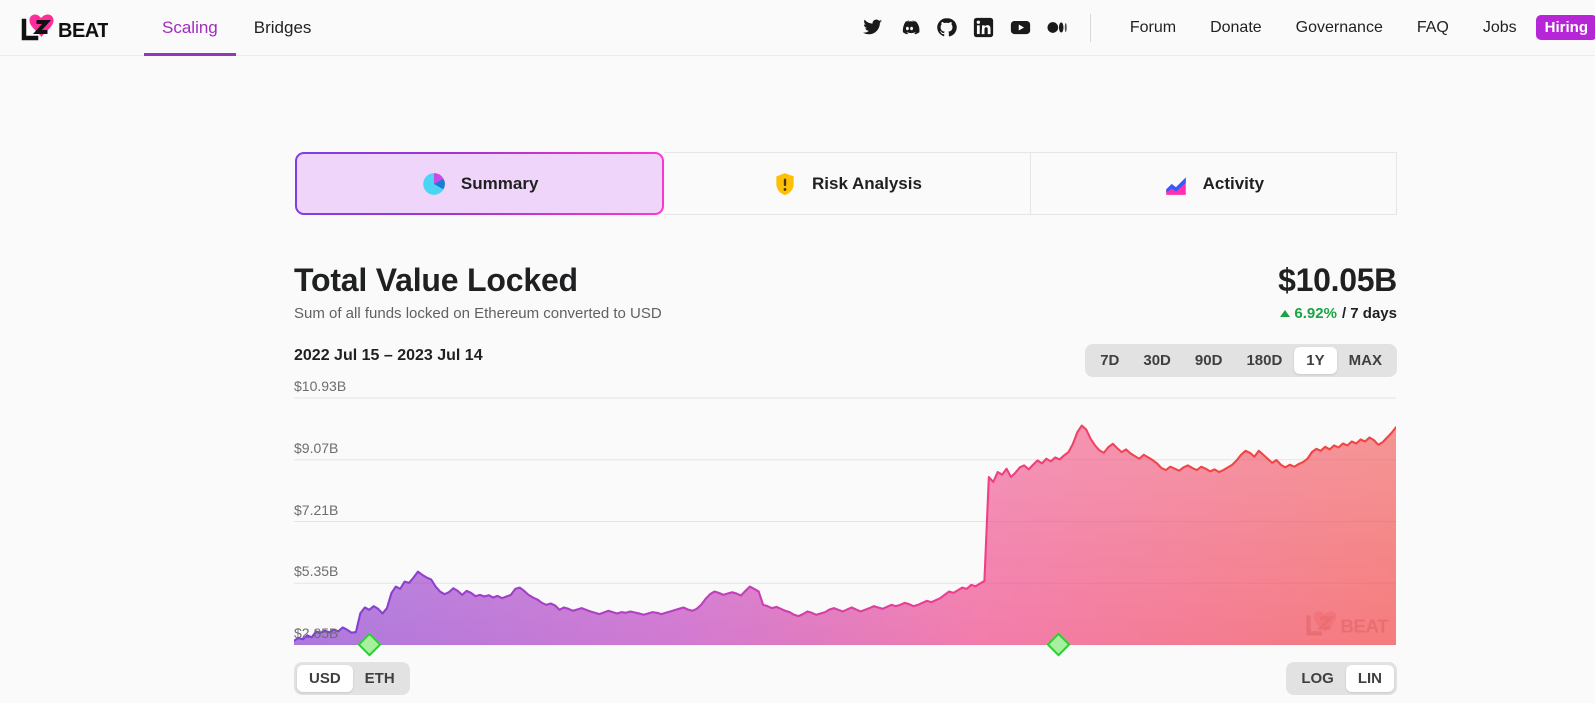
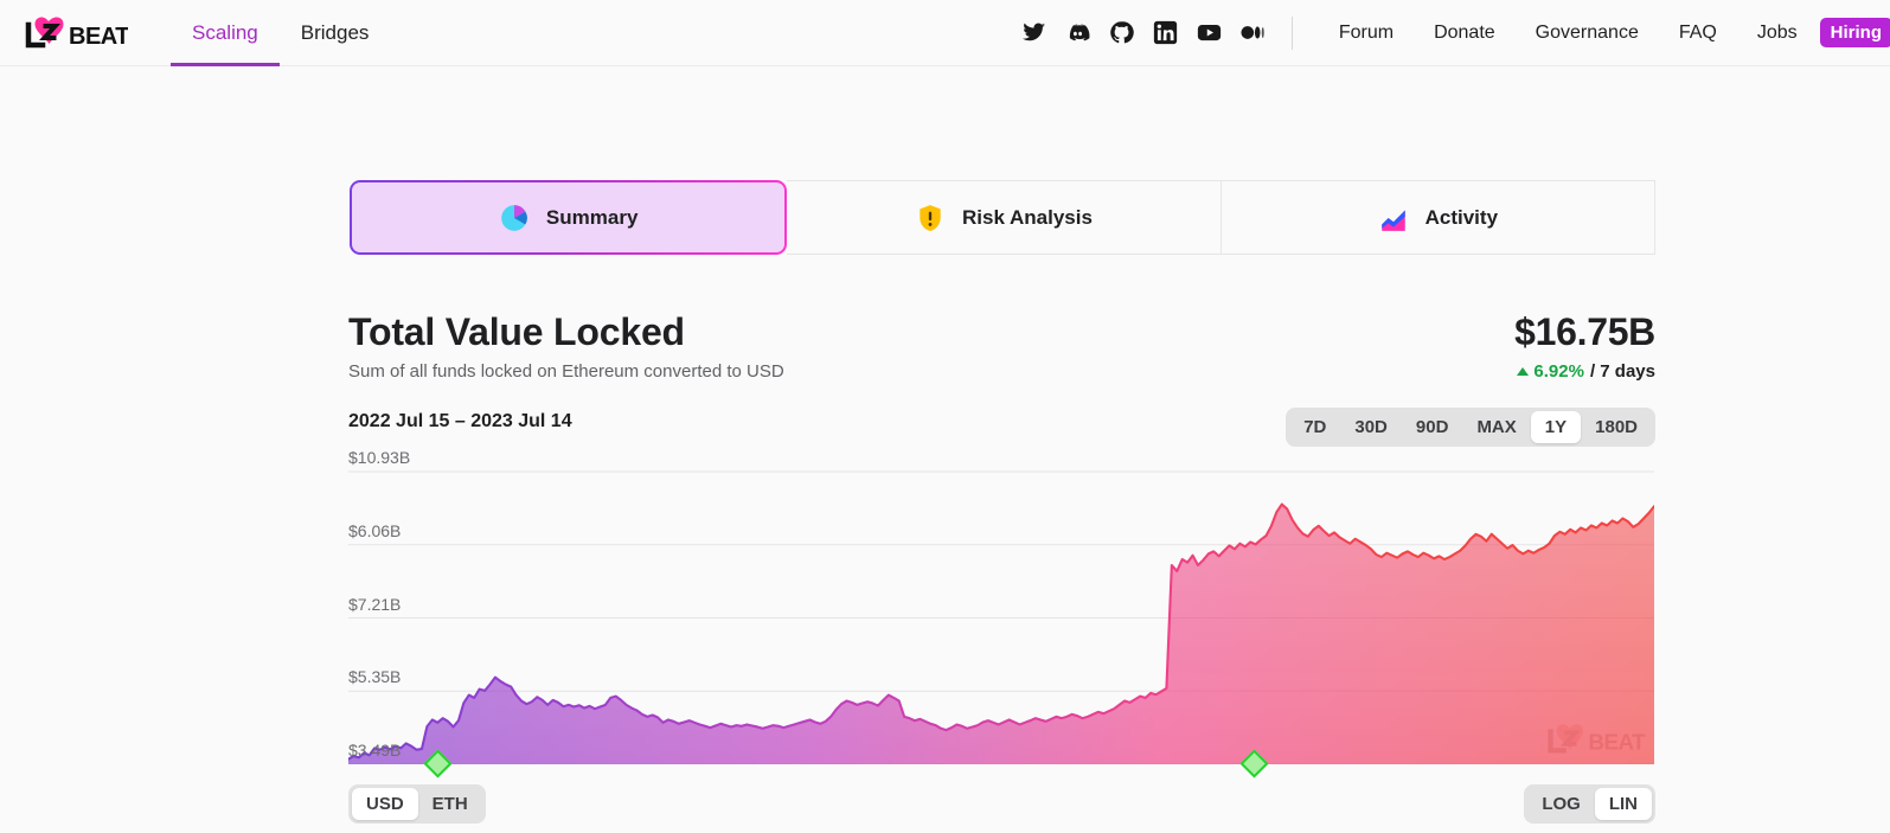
  BEAT
  Scaling
  Bridges
  Forum
  Donate
  Governance
  FAQ
  Jobs
  Hiring
  Summary
  Risk Analysis
  Activity
  Total Value Locked
  Sum of all funds locked on Ethereum converted to USD
- $10.05B
+ $16.75B
  6.92%
  / 7 days
  2022 Jul 15 – 2023 Jul 14
  7D
  30D
  90D
- 180D
+ MAX
  1Y
- MAX
+ 180D
  $10.93B
- $9.07B
+ $6.06B
  $7.21B
  $5.35B
- $2.85B
+ $3.49B
  USD
  ETH
  LOG
  LIN
